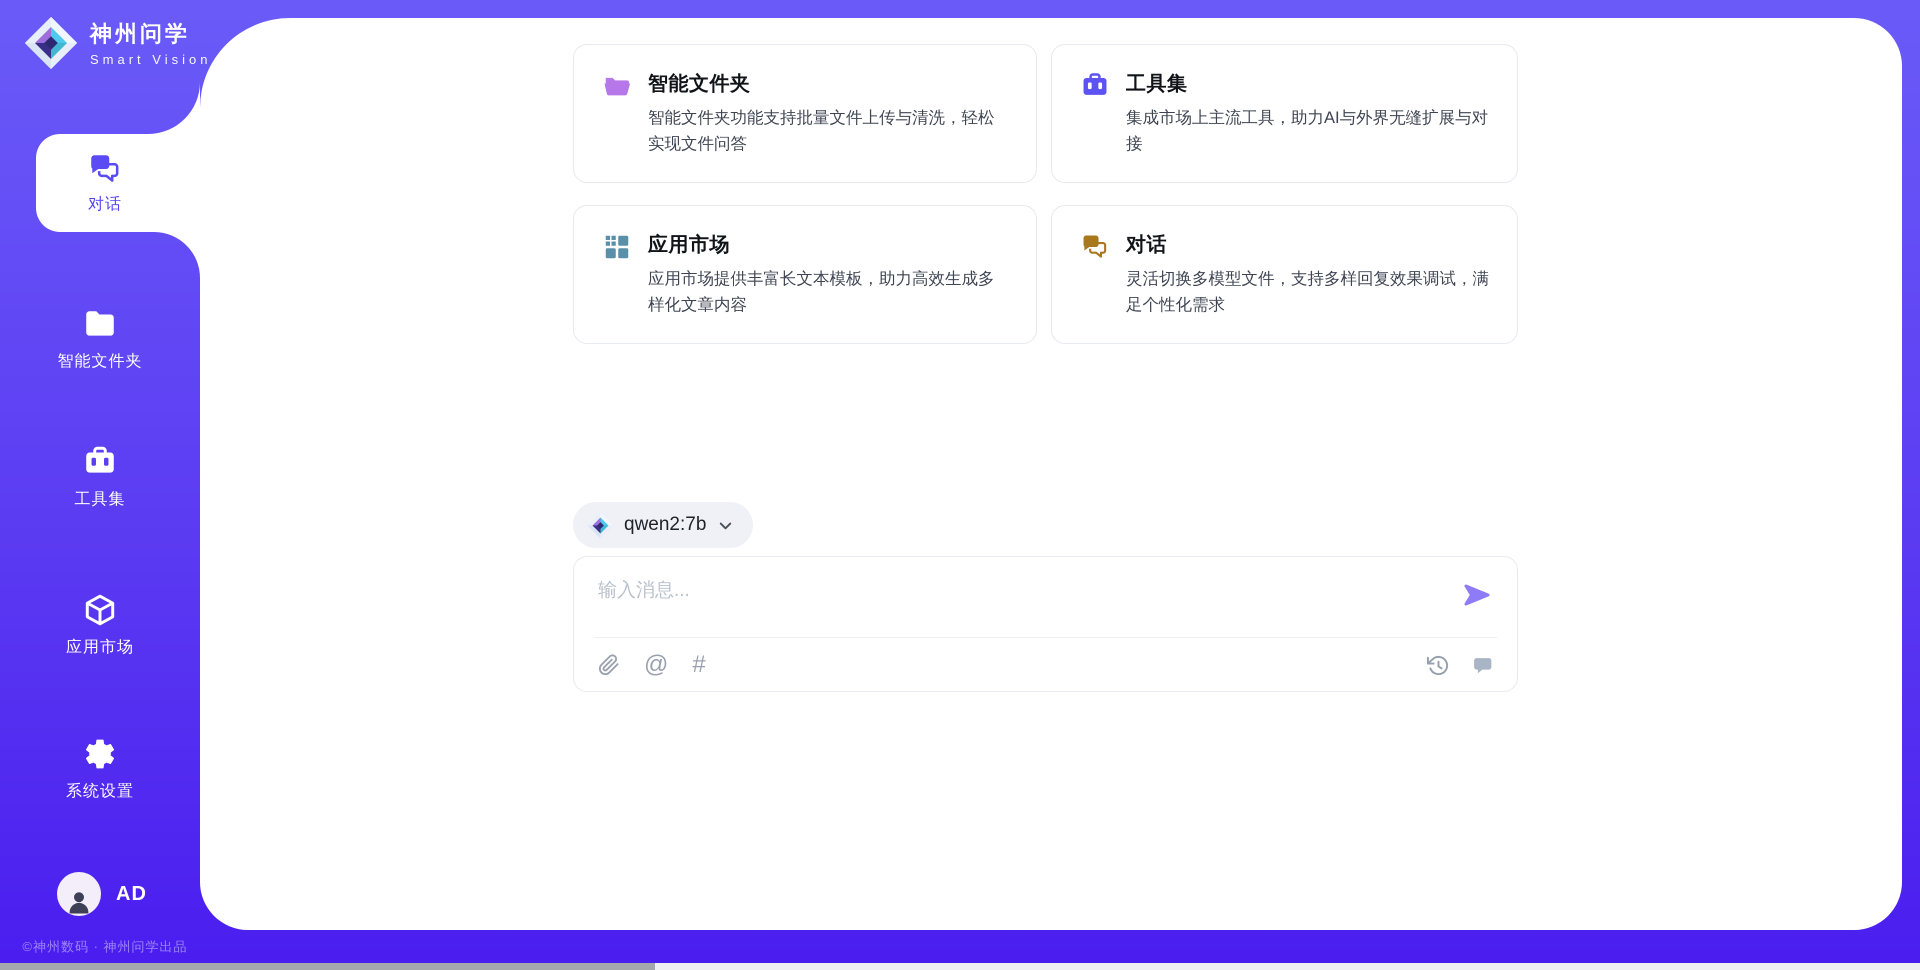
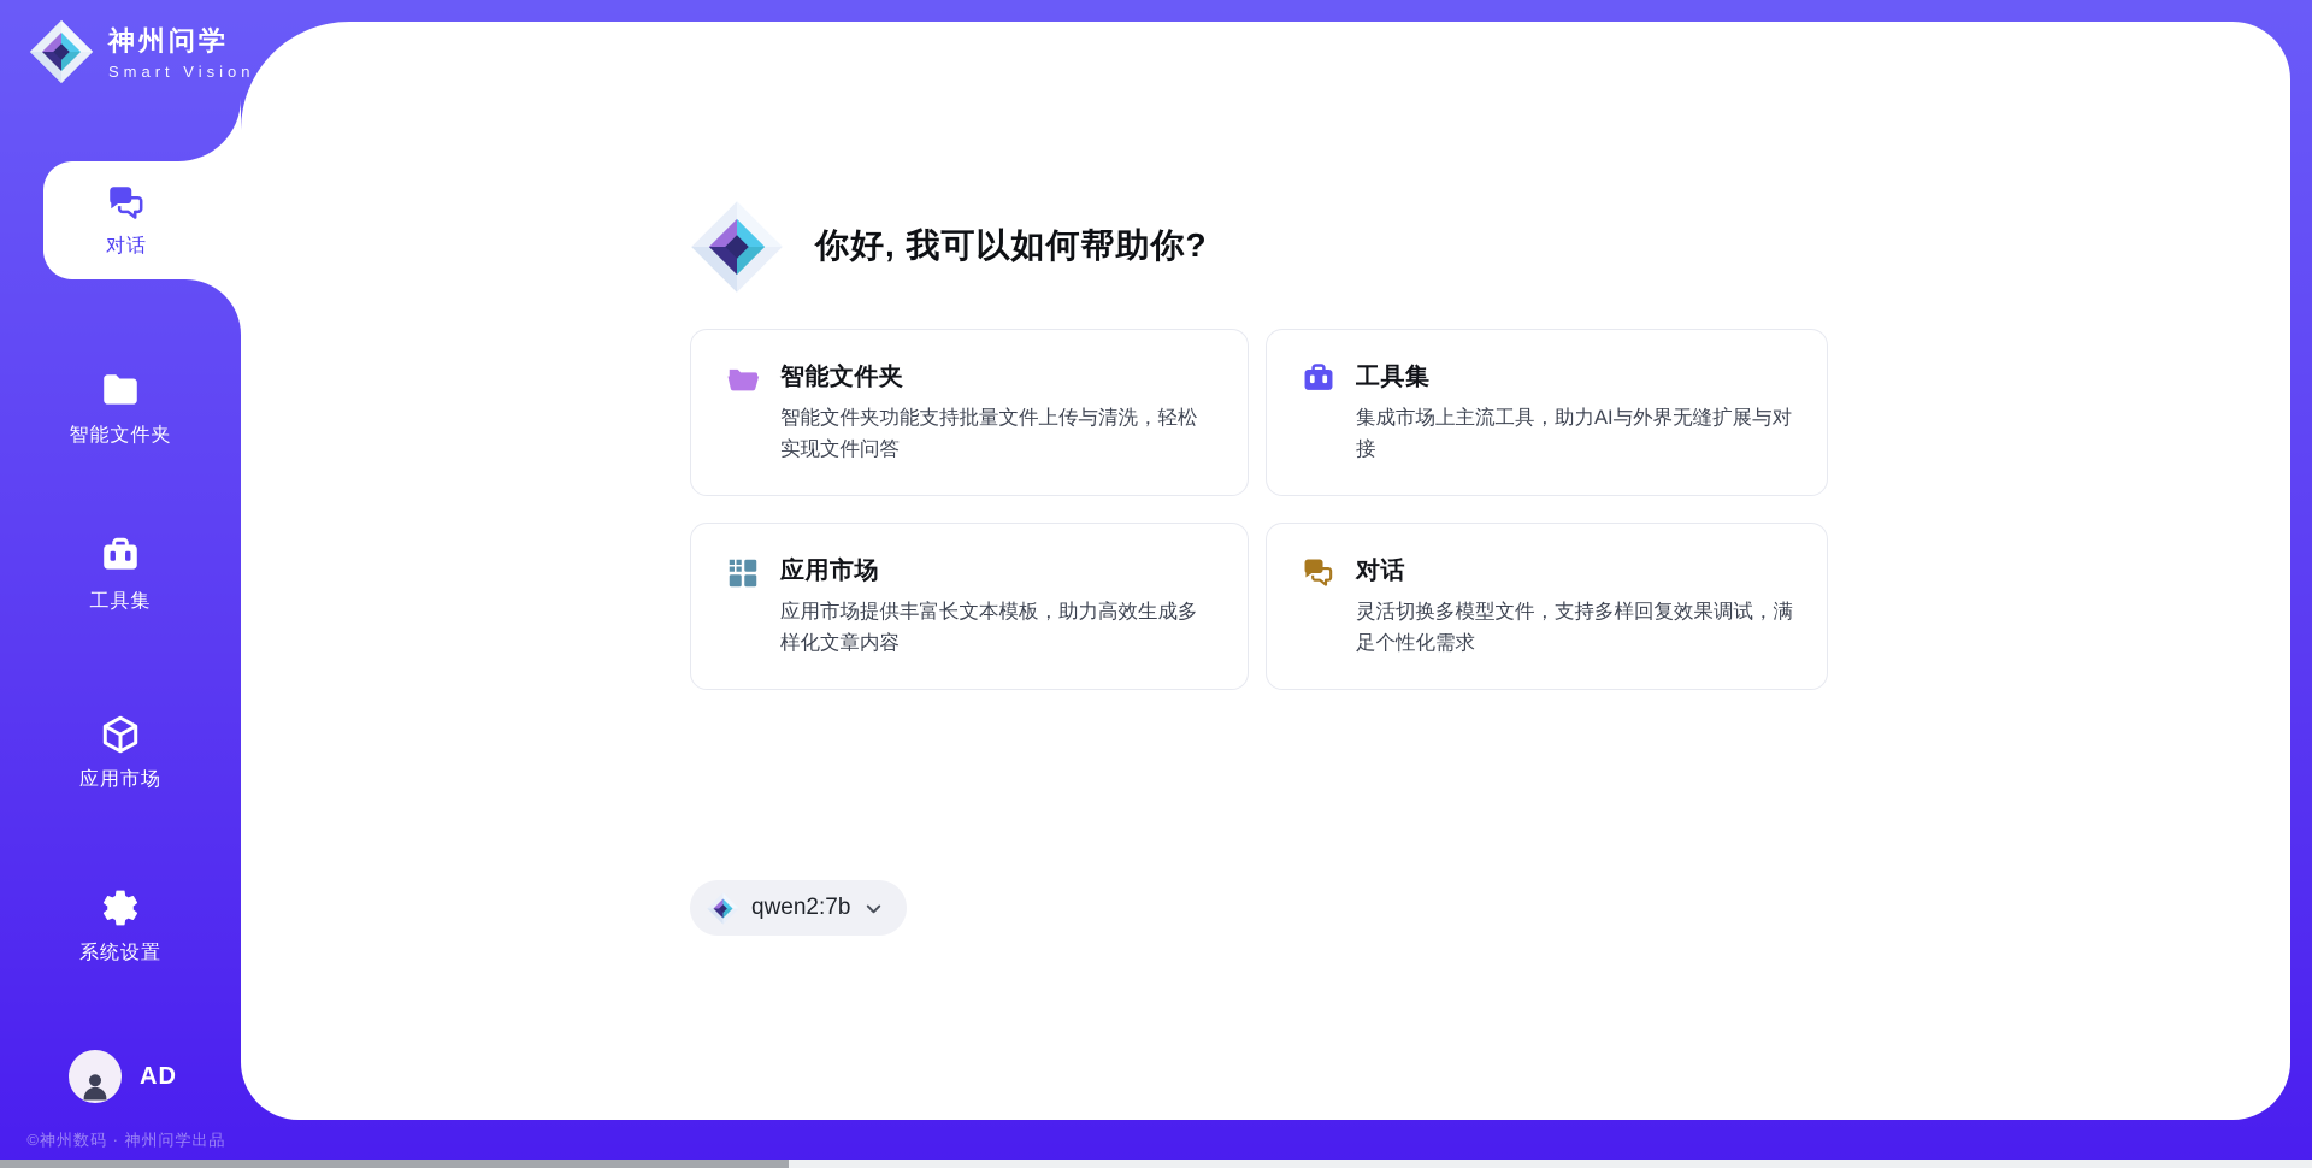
+ 你好, 我可以如何帮助你?
  智能文件夹
  智能文件夹功能支持批量文件上传与清洗，轻松实现文件问答
  工具集
  集成市场上主流工具，助力AI与外界无缝扩展与对接
  应用市场
  应用市场提供丰富长文本模板，助力高效生成多样化文章内容
  对话
  灵活切换多模型文件，支持多样回复效果调试，满足个性化需求
  qwen2:7b
- 输入消息...
- @
- #
  神州问学
  Smart Vision
  对话
  智能文件夹
  工具集
  应用市场
  系统设置
  AD
  ©神州数码 · 神州问学出品
